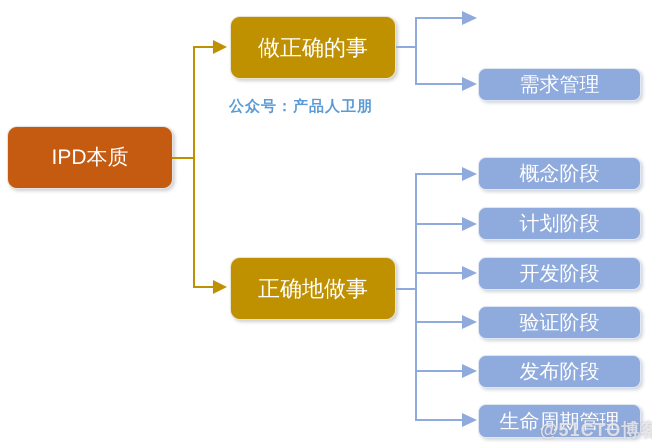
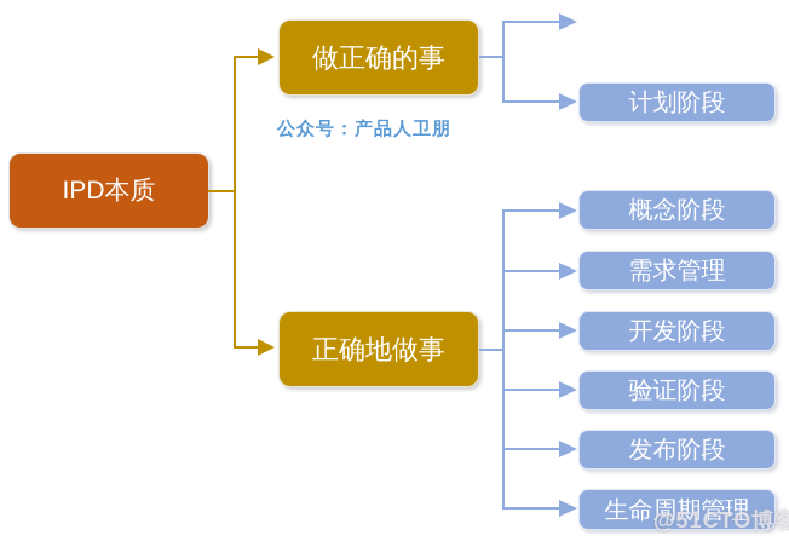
  IPD本质
  做正确的事
  正确地做事
- 需求管理
+ 计划阶段
  概念阶段
- 计划阶段
+ 需求管理
  开发阶段
  验证阶段
  发布阶段
  生命周期管理
  公众号：产品人卫朋
  @51CTO博客
